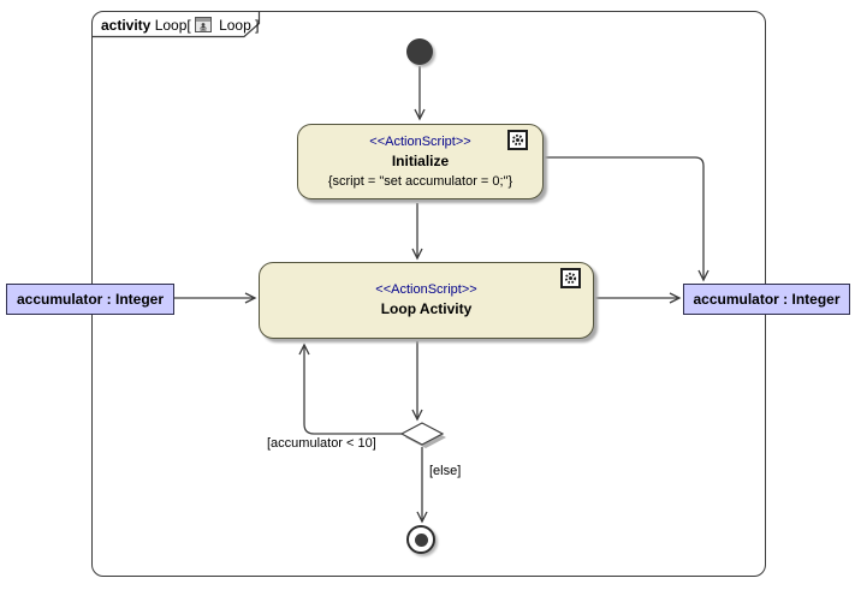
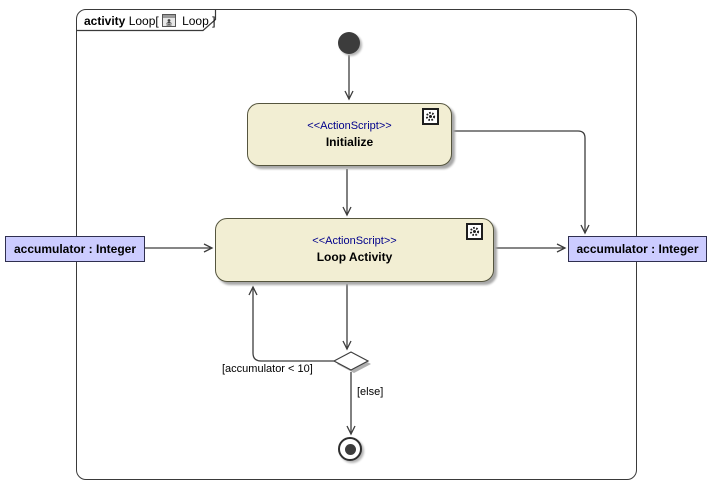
  activity
  Loop
  [
  Loop
  ]
  <<ActionScript>>
  Initialize
- {script = "set accumulator = 0;"}
  <<ActionScript>>
  Loop Activity
  accumulator : Integer
  accumulator : Integer
  [accumulator < 10]
  [else]
